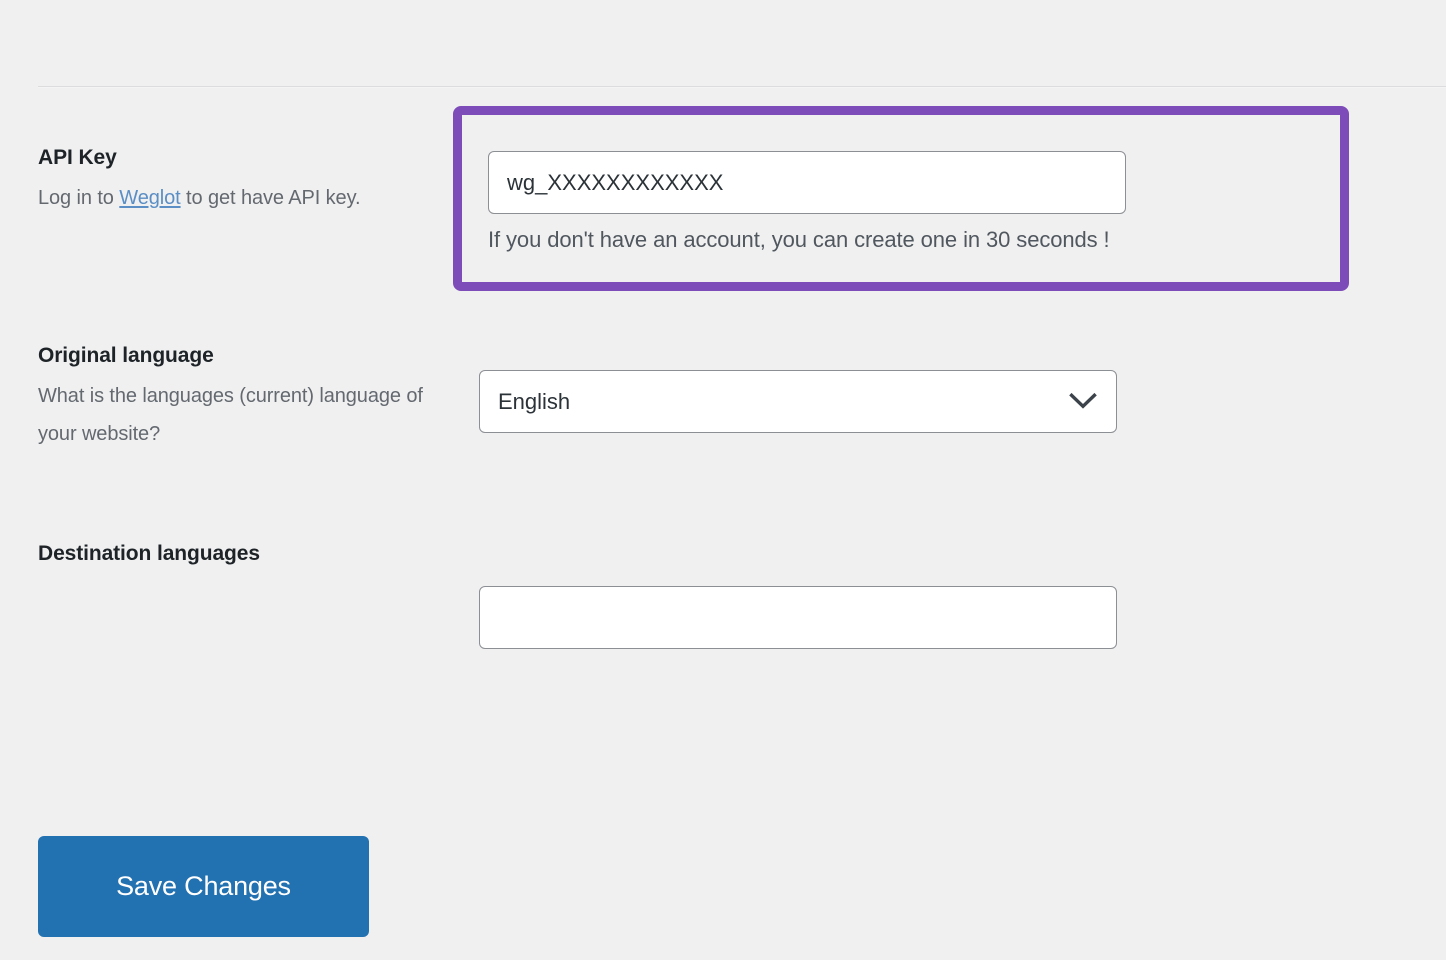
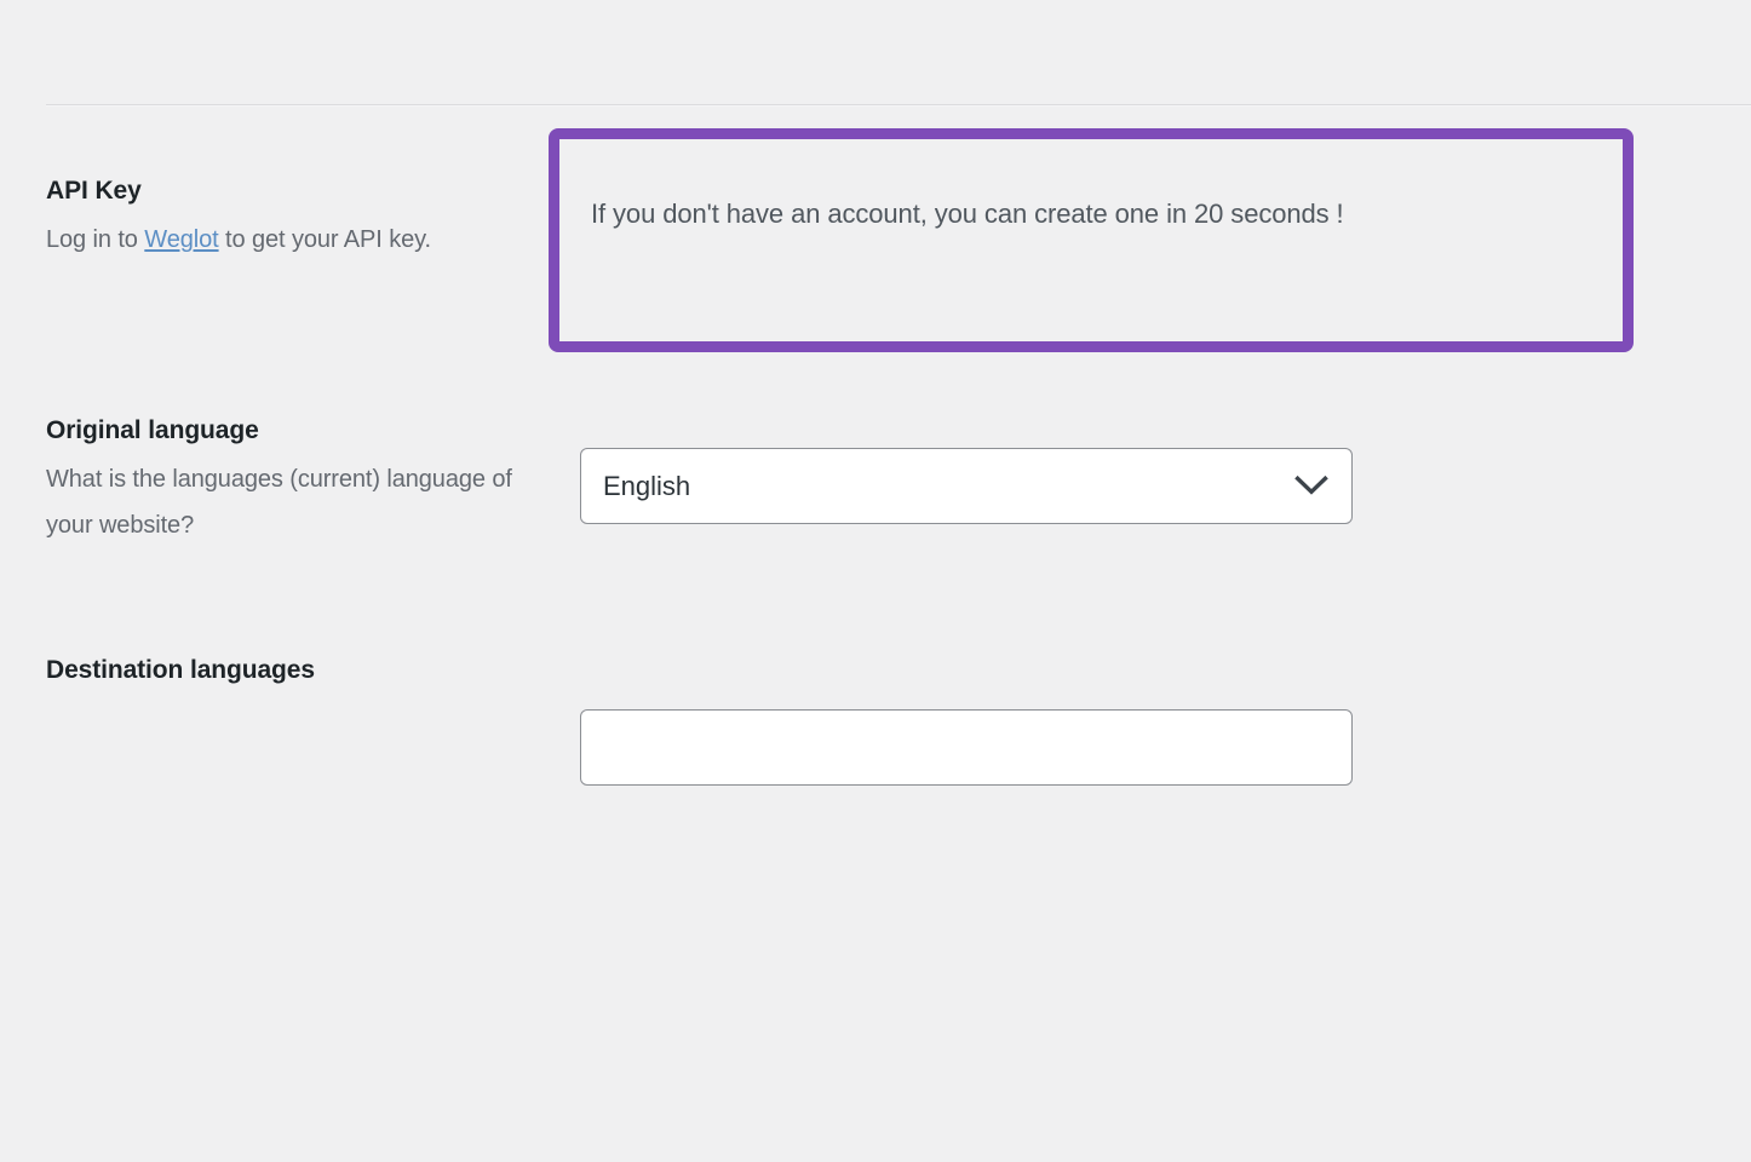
  API Key
- Log in to Weglot to get have API key.
+ Log in to Weglot to get your API key.
- wg_XXXXXXXXXXXX
- If you don't have an account, you can create one in 30 seconds !
+ If you don't have an account, you can create one in 20 seconds !
  Original language
  What is the languages (current) language of your website?
  English
  Destination languages
- Save Changes
